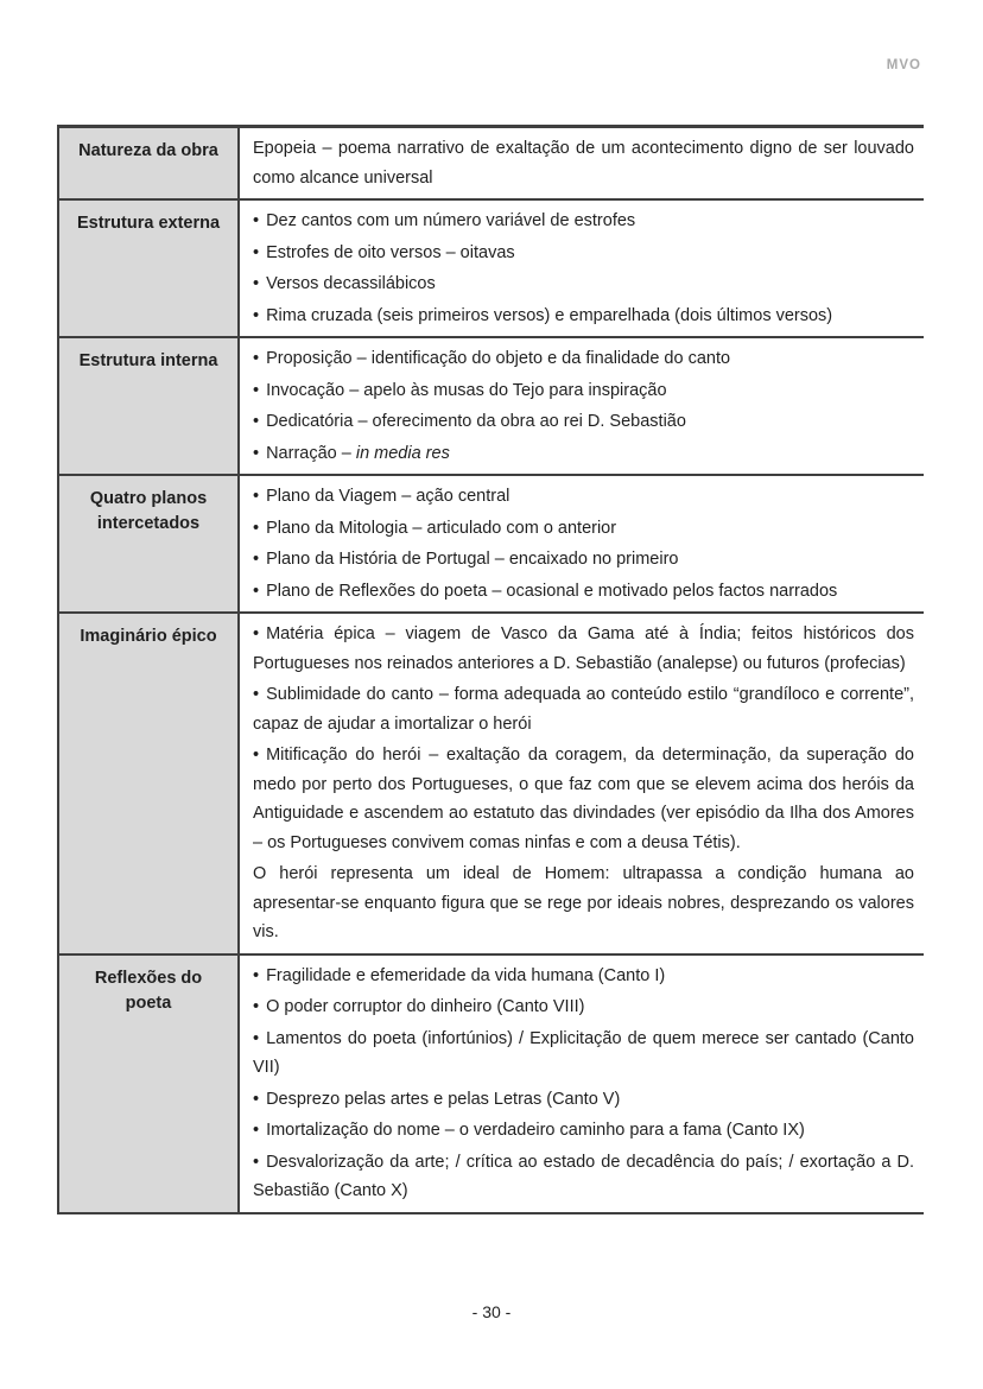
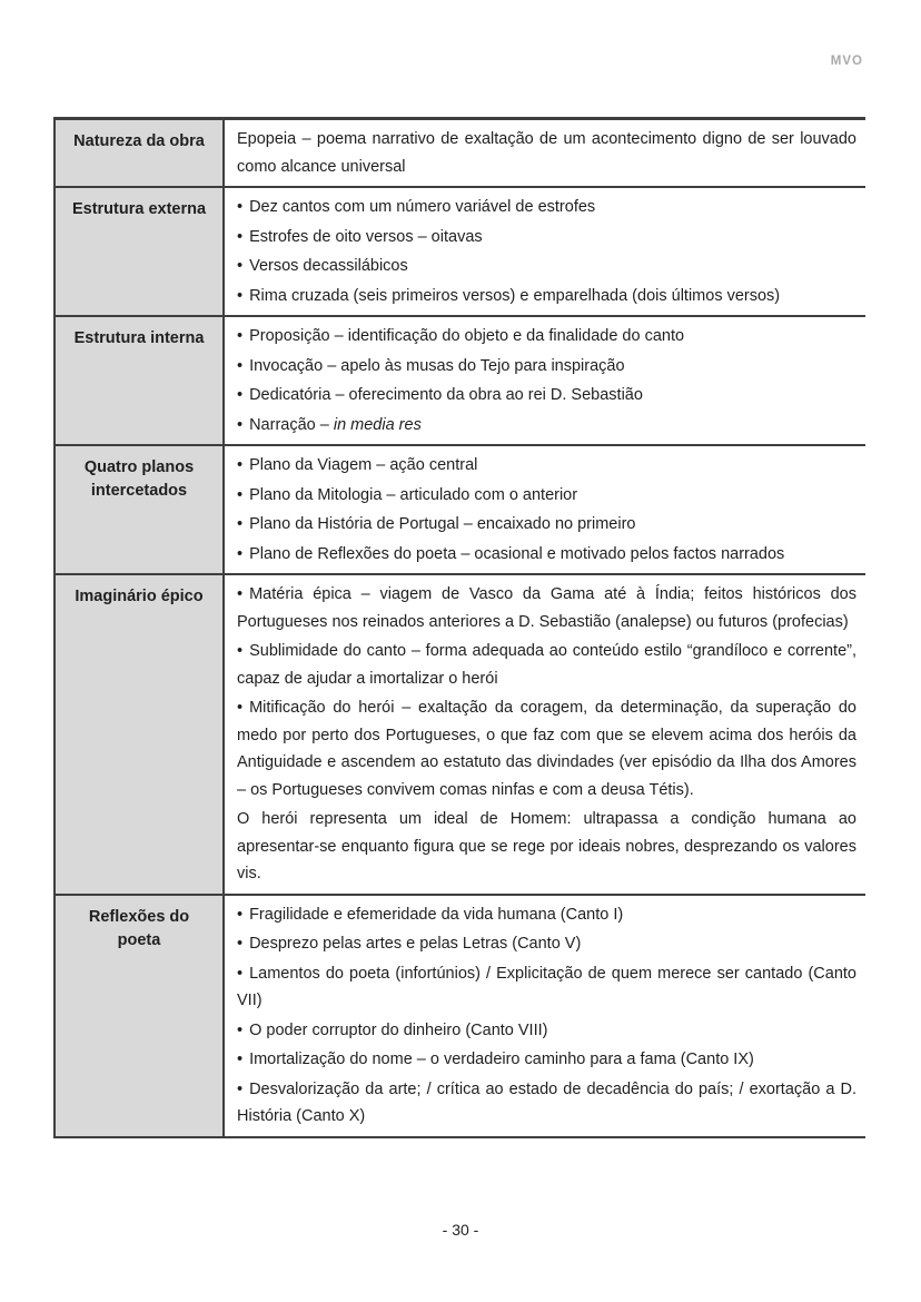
  MVO
  Natureza da obra
  Epopeia – poema narrativo de exaltação de um acontecimento digno de ser louvado como alcance universal
  Estrutura externa
  • Dez cantos com um número variável de estrofes
  • Estrofes de oito versos – oitavas
  • Versos decassilábicos
  • Rima cruzada (seis primeiros versos) e emparelhada (dois últimos versos)
  Estrutura interna
  • Proposição – identificação do objeto e da finalidade do canto
  • Invocação – apelo às musas do Tejo para inspiração
  • Dedicatória – oferecimento da obra ao rei D. Sebastião
  • Narração – in media res
  Quatro planos
  intercetados
  • Plano da Viagem – ação central
  • Plano da Mitologia – articulado com o anterior
  • Plano da História de Portugal – encaixado no primeiro
  • Plano de Reflexões do poeta – ocasional e motivado pelos factos narrados
  Imaginário épico
  • Matéria épica – viagem de Vasco da Gama até à Índia; feitos históricos dos Portugueses nos reinados anteriores a D. Sebastião (analepse) ou futuros (profecias)
  • Sublimidade do canto – forma adequada ao conteúdo estilo “grandíloco e corrente”, capaz de ajudar a imortalizar o herói
  • Mitificação do herói – exaltação da coragem, da determinação, da superação do medo por perto dos Portugueses, o que faz com que se elevem acima dos heróis da Antiguidade e ascendem ao estatuto das divindades (ver episódio da Ilha dos Amores – os Portugueses convivem comas ninfas e com a deusa Tétis).
  O herói representa um ideal de Homem: ultrapassa a condição humana ao apresentar-se enquanto figura que se rege por ideais nobres, desprezando os valores vis.
  Reflexões do
  poeta
  • Fragilidade e efemeridade da vida humana (Canto I)
- • O poder corruptor do dinheiro (Canto VIII)
+ • Desprezo pelas artes e pelas Letras (Canto V)
  • Lamentos do poeta (infortúnios) / Explicitação de quem merece ser cantado (Canto VII)
- • Desprezo pelas artes e pelas Letras (Canto V)
+ • O poder corruptor do dinheiro (Canto VIII)
  • Imortalização do nome – o verdadeiro caminho para a fama (Canto IX)
- • Desvalorização da arte; / crítica ao estado de decadência do país; / exortação a D. Sebastião (Canto X)
+ • Desvalorização da arte; / crítica ao estado de decadência do país; / exortação a D. História (Canto X)
  - 30 -
